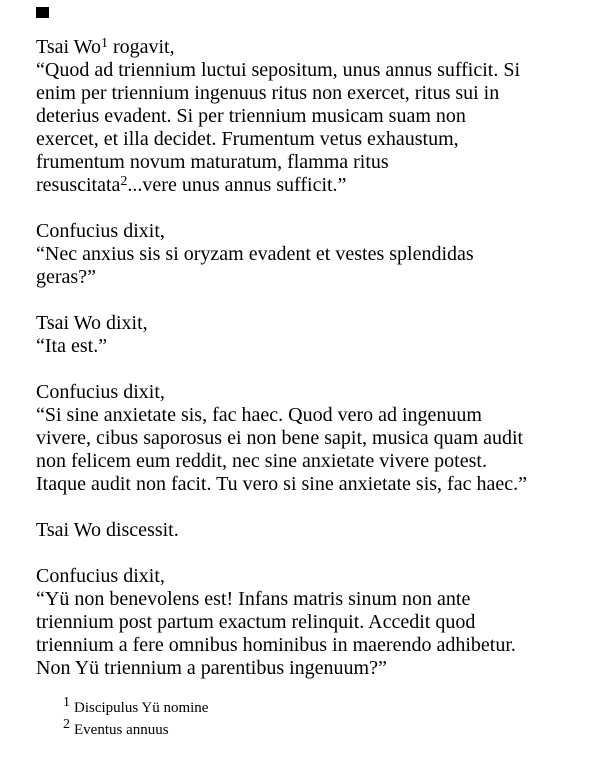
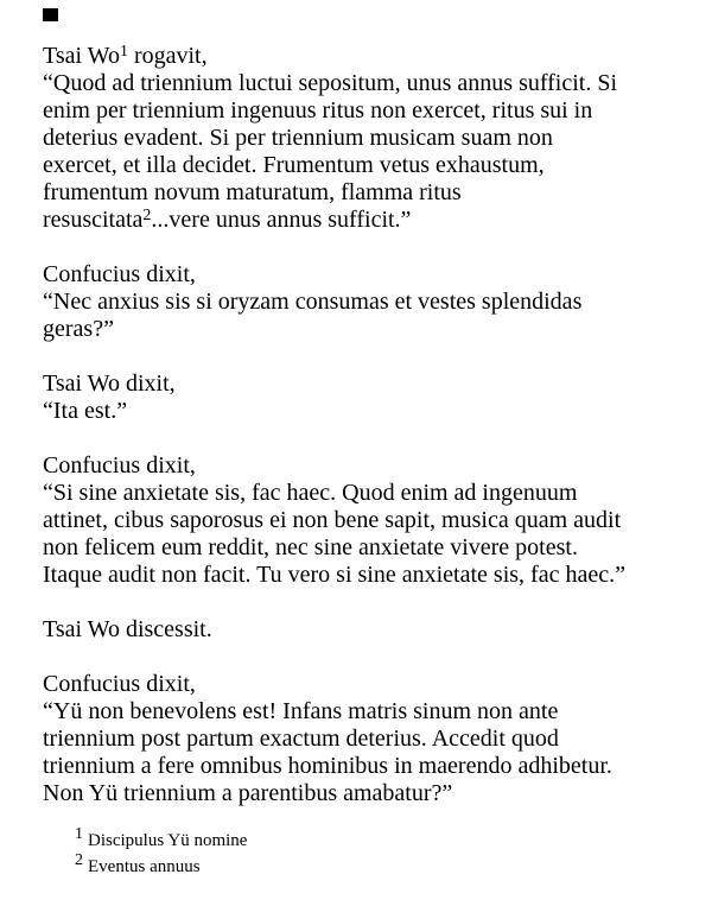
  Tsai Wo1 rogavit,
  “Quod ad triennium luctui sepositum, unus annus sufficit. Si
  enim per triennium ingenuus ritus non exercet, ritus sui in
  deterius evadent. Si per triennium musicam suam non
  exercet, et illa decidet. Frumentum vetus exhaustum,
  frumentum novum maturatum, flamma ritus
  resuscitata2...vere unus annus sufficit.”
  Confucius dixit,
- “Nec anxius sis si oryzam evadent et vestes splendidas
+ “Nec anxius sis si oryzam consumas et vestes splendidas
  geras?”
  Tsai Wo dixit,
  “Ita est.”
  Confucius dixit,
- “Si sine anxietate sis, fac haec. Quod vero ad ingenuum
+ “Si sine anxietate sis, fac haec. Quod enim ad ingenuum
- vivere, cibus saporosus ei non bene sapit, musica quam audit
+ attinet, cibus saporosus ei non bene sapit, musica quam audit
  non felicem eum reddit, nec sine anxietate vivere potest.
  Itaque audit non facit. Tu vero si sine anxietate sis, fac haec.”
  Tsai Wo discessit.
  Confucius dixit,
  “Yü non benevolens est! Infans matris sinum non ante
- triennium post partum exactum relinquit. Accedit quod
+ triennium post partum exactum deterius. Accedit quod
  triennium a fere omnibus hominibus in maerendo adhibetur.
- Non Yü triennium a parentibus ingenuum?”
+ Non Yü triennium a parentibus amabatur?”
  1 Discipulus Yü nomine
  2 Eventus annuus
